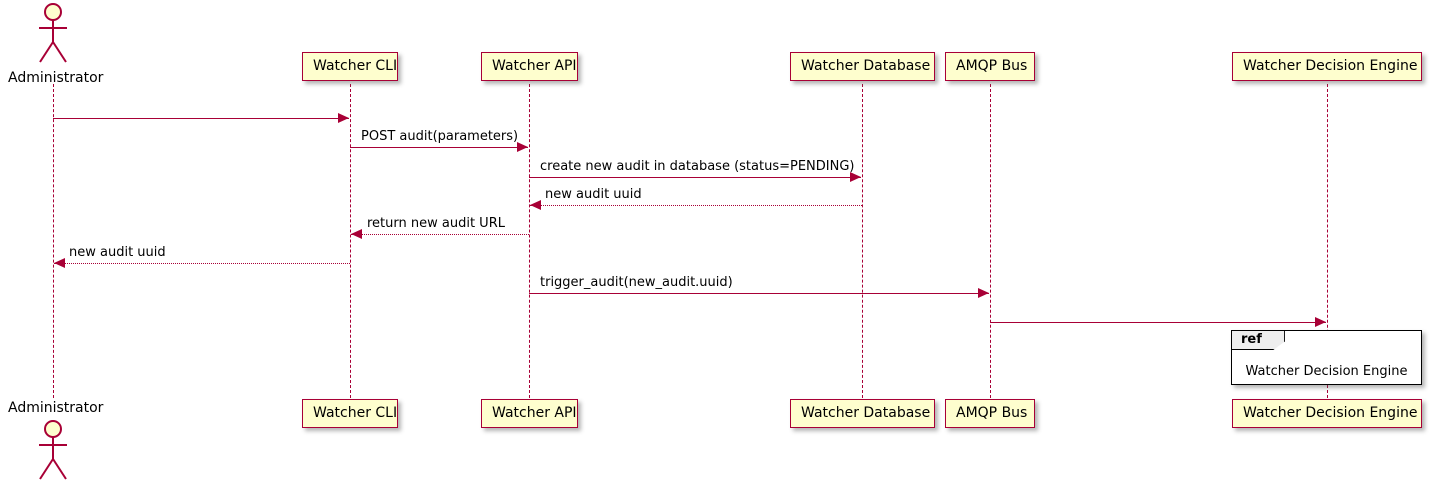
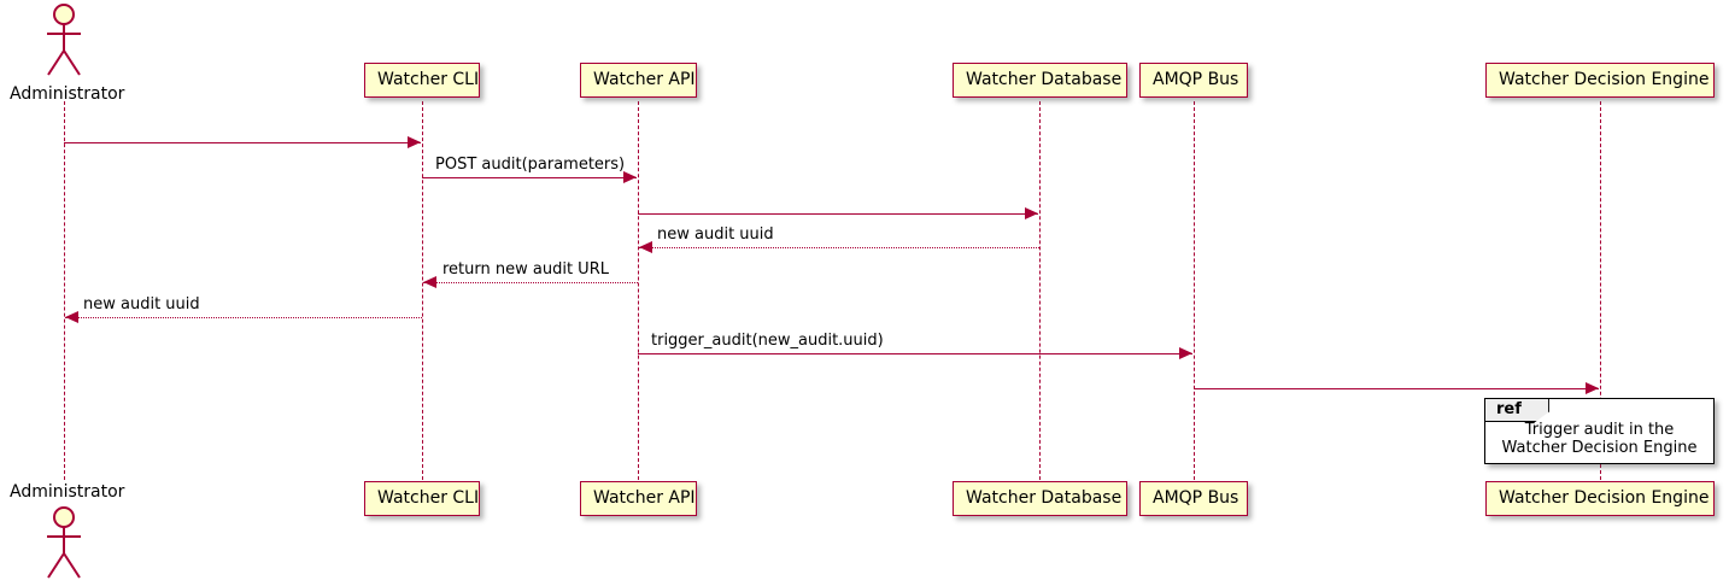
  Administrator
  Watcher CLI
  Watcher API
  Watcher Database
  AMQP Bus
  Watcher Decision Engine
  POST audit(parameters)
- create new audit in database (status=PENDING)
  new audit uuid
  return new audit URL
  new audit uuid
  trigger_audit(new_audit.uuid)
  ref
+ Trigger audit in the
  Watcher Decision Engine
  Watcher CLI
  Watcher API
  Watcher Database
  AMQP Bus
  Watcher Decision Engine
  Administrator
